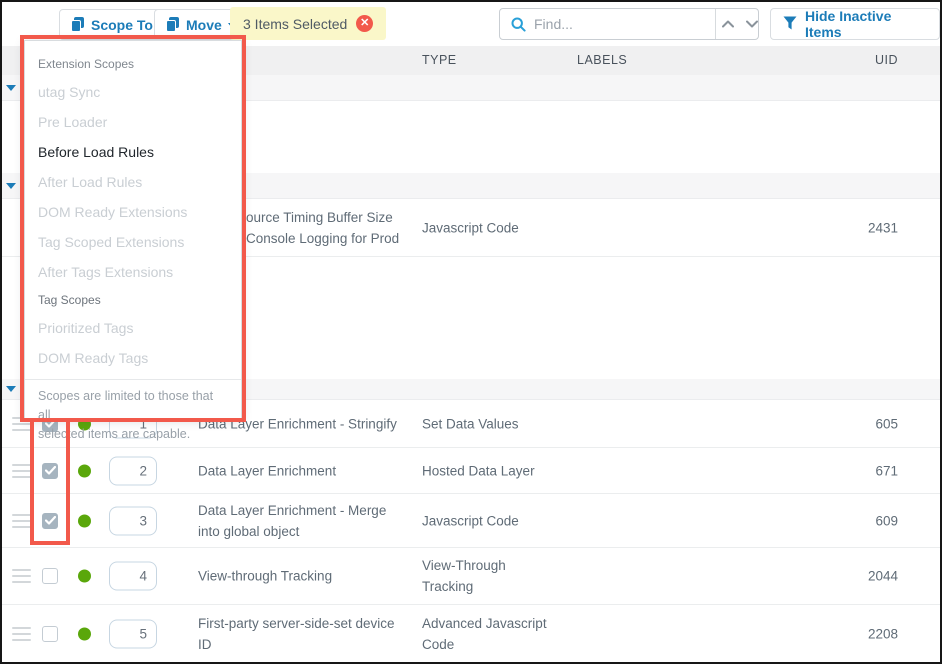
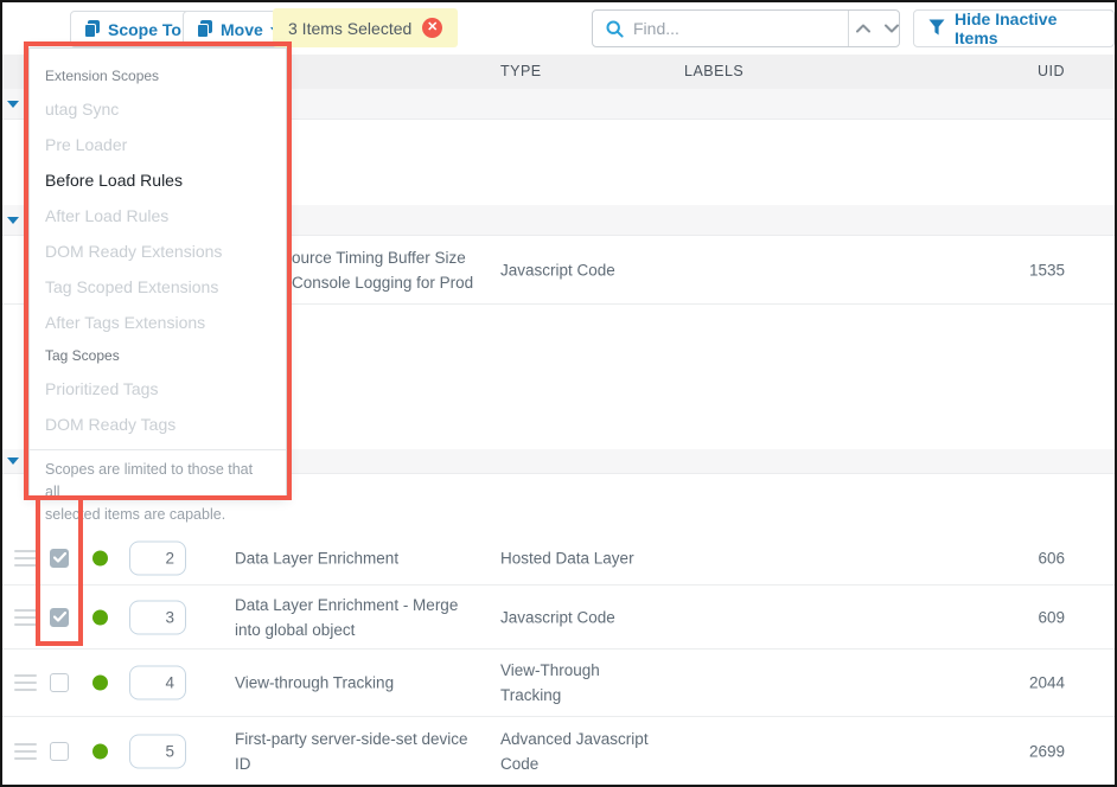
  Scope To
  Move
  3 Items Selected
  ✕
  Find...
  Hide Inactive Items
  TYPE
  LABELS
  UID
  ource Timing Buffer Size
  Console Logging for Prod
  Javascript Code
- 2431
+ 1535
- 1
- Data Layer Enrichment - Stringify
- Set Data Values
- 605
  2
  Data Layer Enrichment
  Hosted Data Layer
- 671
+ 606
  3
  Data Layer Enrichment - Merge
  into global object
  Javascript Code
  609
  4
  View-through Tracking
  View-Through
  Tracking
  2044
  5
  First-party server-side-set device
  ID
  Advanced Javascript
  Code
- 2208
+ 2699
  Extension Scopes
  utag Sync
  Pre Loader
  Before Load Rules
  After Load Rules
  DOM Ready Extensions
  Tag Scoped Extensions
  After Tags Extensions
  Tag Scopes
  Prioritized Tags
  DOM Ready Tags
  Scopes are limited to those that all
  selected items are capable.
